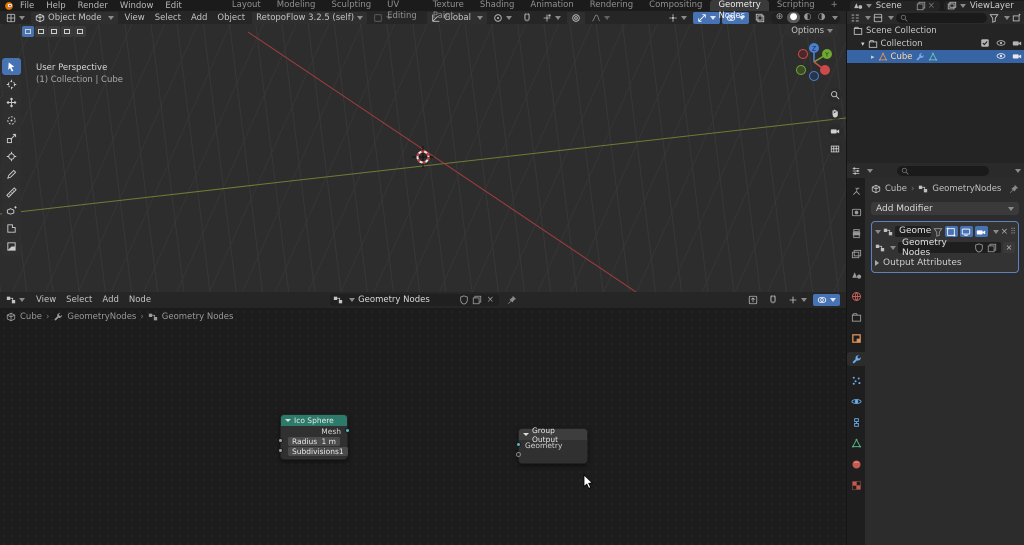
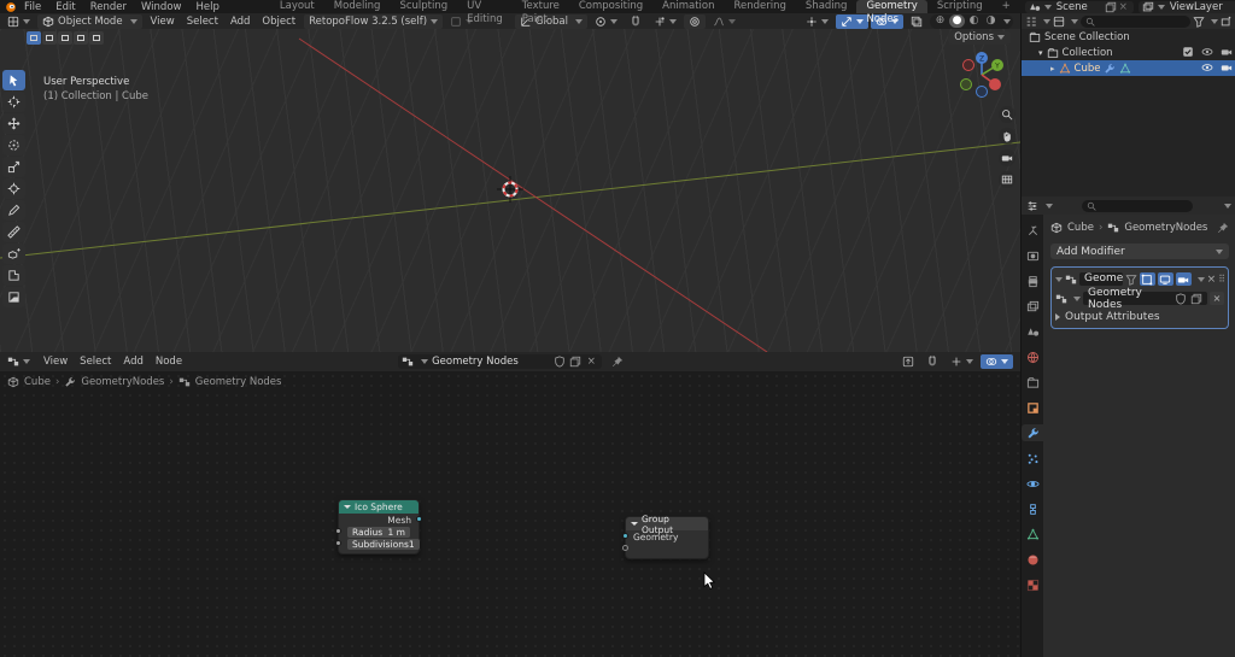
  File
- Help
+ Edit
  Render
  Window
- Edit
+ Help
  Layout
  Modeling
  Sculpting
  UV Editing
  Texture Paint
- Shading
+ Compositing
  Animation
  Rendering
- Compositing
+ Shading
  Geometry Nodes
  Scripting
  +
  Scene
  ×
  ViewLayer
  Object Mode
  View
  Select
  Add
  Object
  RetopoFlow 3.2.5 (self)
  Global
  ⊕
  ●
  ◐
  ◑
  Options
  User Perspective
  (1) Collection | Cube
  View
  Select
  Add
  Node
  Geometry Nodes
  ×
  Cube
  ›
  GeometryNodes
  ›
  Geometry Nodes
  Ico Sphere
  Mesh
  Radius
  1 m
  Subdivisions
  1
  Group Output
  Geometry
  Scene Collection
  ▾
  Collection
  ▸
  Cube
  Cube
  ›
  GeometryNodes
  Add Modifier
  ×
  ⠿
  Geometry Nodes
  ×
  Output Attributes
